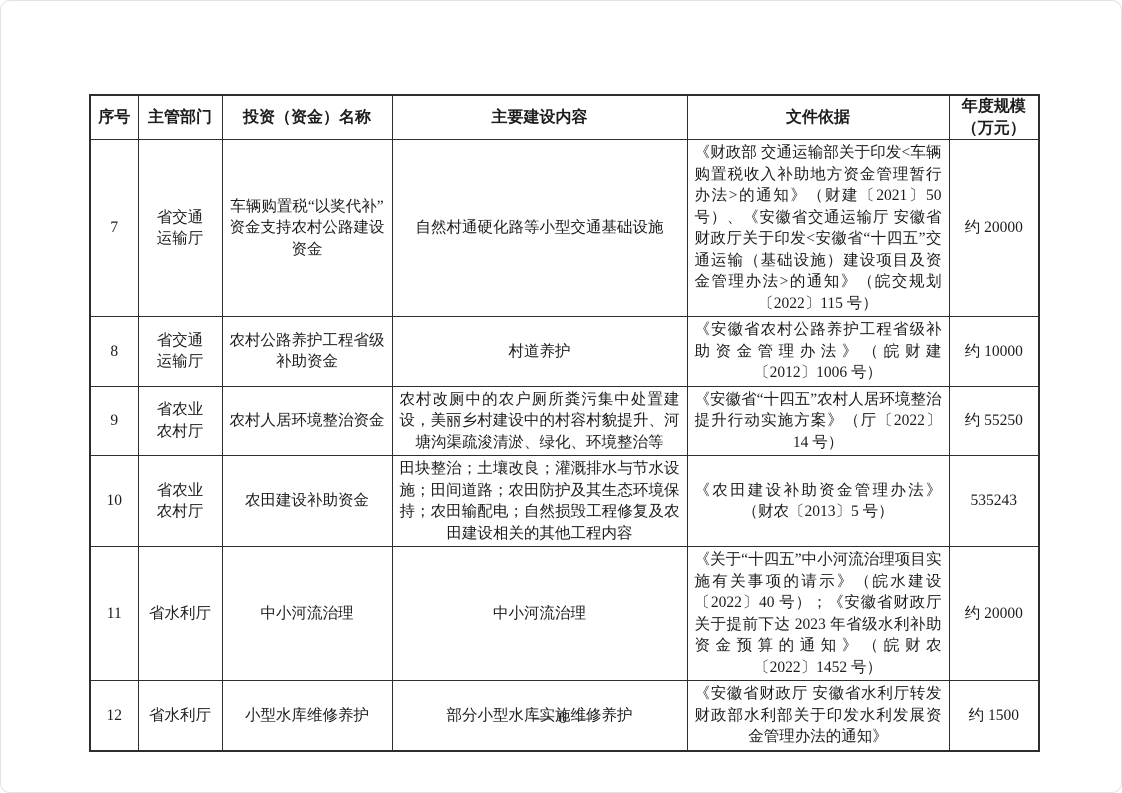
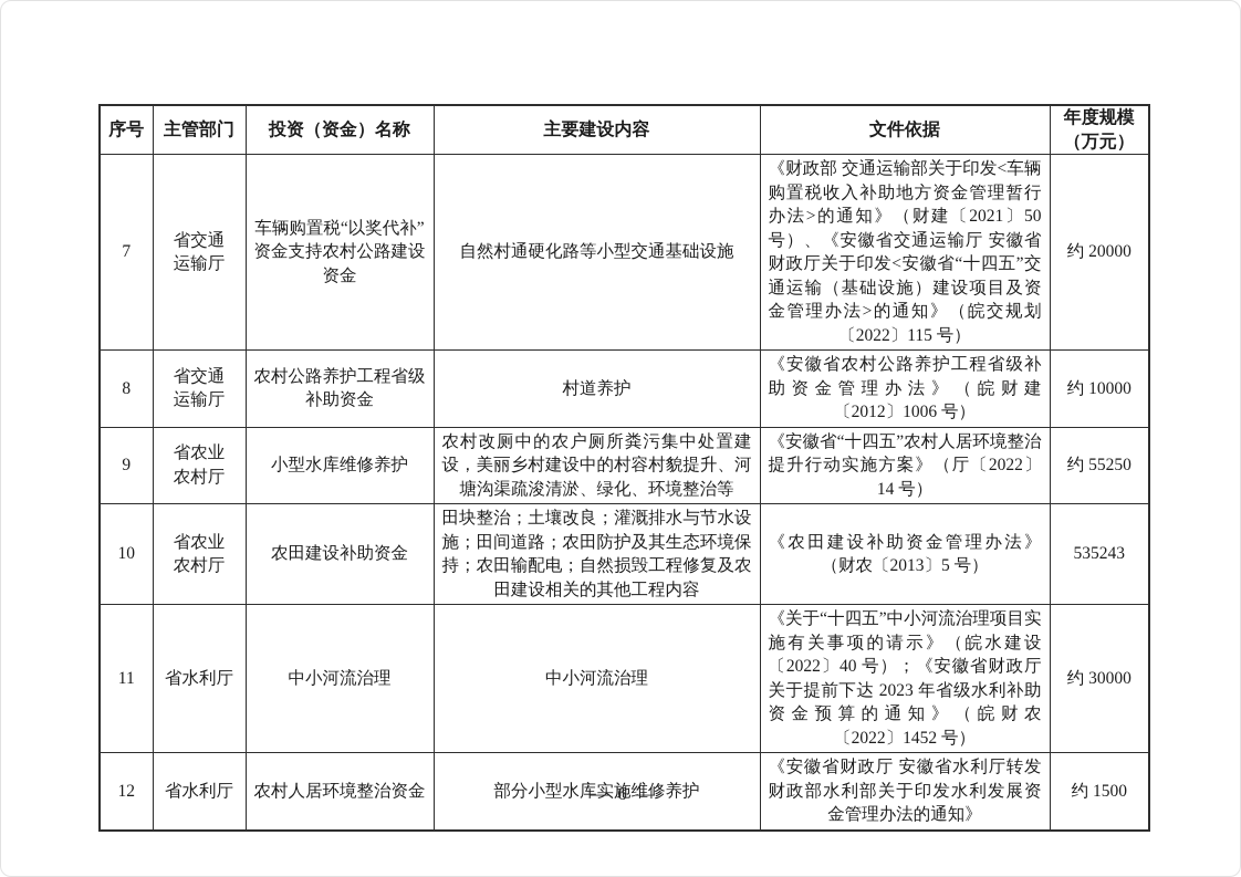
  序号	主管部门	投资（资金）名称	主要建设内容	文件依据	年度规模 （万元）
  7	省交通 运输厅	车辆购置税“以奖代补”资金支持农村公路建设资金	自然村通硬化路等小型交通基础设施	《财政部 交通运输部关于印发<车辆购置税收入补助地方资金管理暂行办法>的通知》（财建〔2021〕50 号）、《安徽省交通运输厅 安徽省财政厅关于印发<安徽省“十四五”交通运输（基础设施）建设项目及资金管理办法>的通知》（皖交规划〔2022〕115 号）	约 20000
  8	省交通 运输厅	农村公路养护工程省级补助资金	村道养护	《安徽省农村公路养护工程省级补助资金管理办法》（皖财建〔2012〕1006 号）	约 10000
- 9	省农业 农村厅	农村人居环境整治资金	农村改厕中的农户厕所粪污集中处置建设，美丽乡村建设中的村容村貌提升、河塘沟渠疏浚清淤、绿化、环境整治等	《安徽省“十四五”农村人居环境整治提升行动实施方案》（厅〔2022〕14 号）	约 55250
+ 9	省农业 农村厅	小型水库维修养护	农村改厕中的农户厕所粪污集中处置建设，美丽乡村建设中的村容村貌提升、河塘沟渠疏浚清淤、绿化、环境整治等	《安徽省“十四五”农村人居环境整治提升行动实施方案》（厅〔2022〕14 号）	约 55250
  10	省农业 农村厅	农田建设补助资金	田块整治；土壤改良；灌溉排水与节水设施；田间道路；农田防护及其生态环境保持；农田输配电；自然损毁工程修复及农田建设相关的其他工程内容	《农田建设补助资金管理办法》（财农〔2013〕5 号）	535243
- 11	省水利厅	中小河流治理	中小河流治理	《关于“十四五”中小河流治理项目实施有关事项的请示》（皖水建设〔2022〕40 号）；《安徽省财政厅关于提前下达 2023 年省级水利补助资金预算的通知》（皖财农〔2022〕1452 号）	约 20000
+ 11	省水利厅	中小河流治理	中小河流治理	《关于“十四五”中小河流治理项目实施有关事项的请示》（皖水建设〔2022〕40 号）；《安徽省财政厅关于提前下达 2023 年省级水利补助资金预算的通知》（皖财农〔2022〕1452 号）	约 30000
- 12	省水利厅	小型水库维修养护	部分小型水库实施维修养护	《安徽省财政厅 安徽省水利厅转发财政部水利部关于印发水利发展资金管理办法的通知》	约 1500
+ 12	省水利厅	农村人居环境整治资金	部分小型水库实施维修养护	《安徽省财政厅 安徽省水利厅转发财政部水利部关于印发水利发展资金管理办法的通知》	约 1500
  — 6 —
